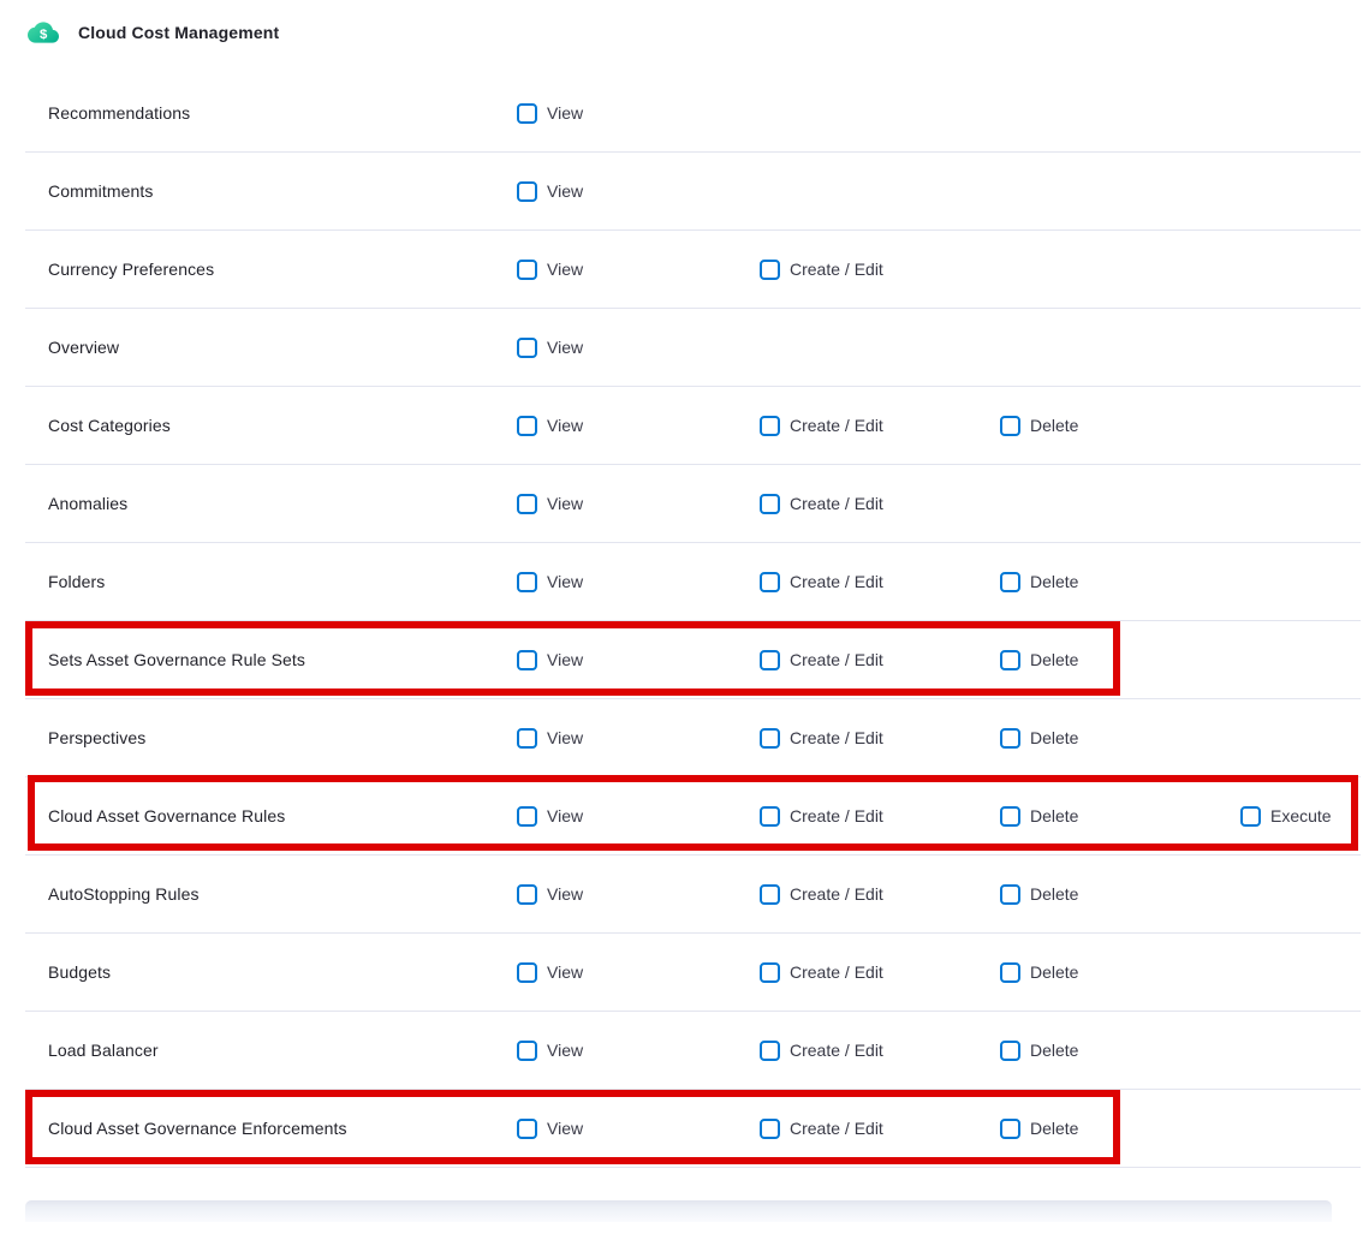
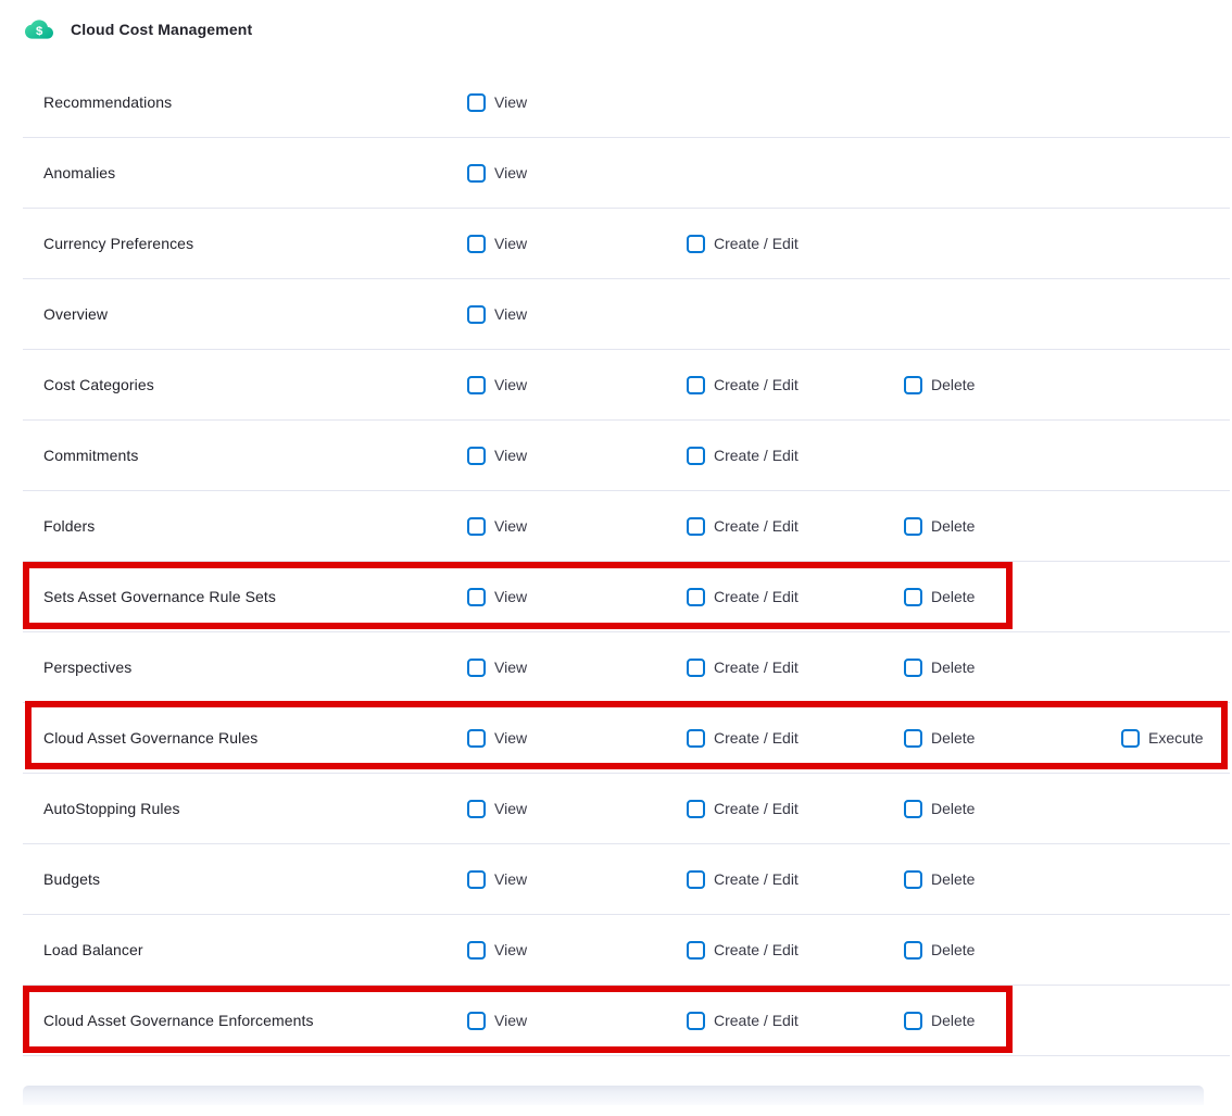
  $
  Cloud Cost Management
  Recommendations
  View
- Commitments
+ Anomalies
  View
  Currency Preferences
  View
  Create / Edit
  Overview
  View
  Cost Categories
  View
  Create / Edit
  Delete
- Anomalies
+ Commitments
  View
  Create / Edit
  Folders
  View
  Create / Edit
  Delete
  Sets Asset Governance Rule Sets
  View
  Create / Edit
  Delete
  Perspectives
  View
  Create / Edit
  Delete
  Cloud Asset Governance Rules
  View
  Create / Edit
  Delete
  Execute
  AutoStopping Rules
  View
  Create / Edit
  Delete
  Budgets
  View
  Create / Edit
  Delete
  Load Balancer
  View
  Create / Edit
  Delete
  Cloud Asset Governance Enforcements
  View
  Create / Edit
  Delete
